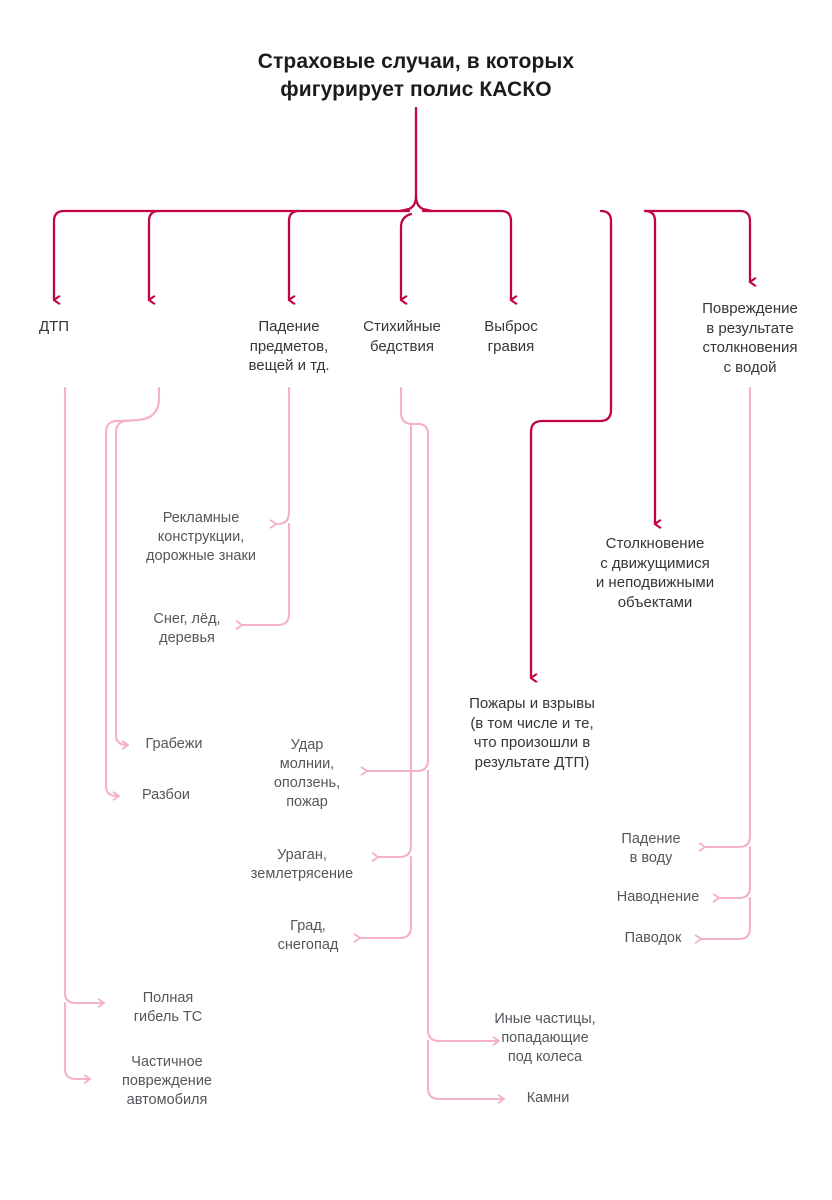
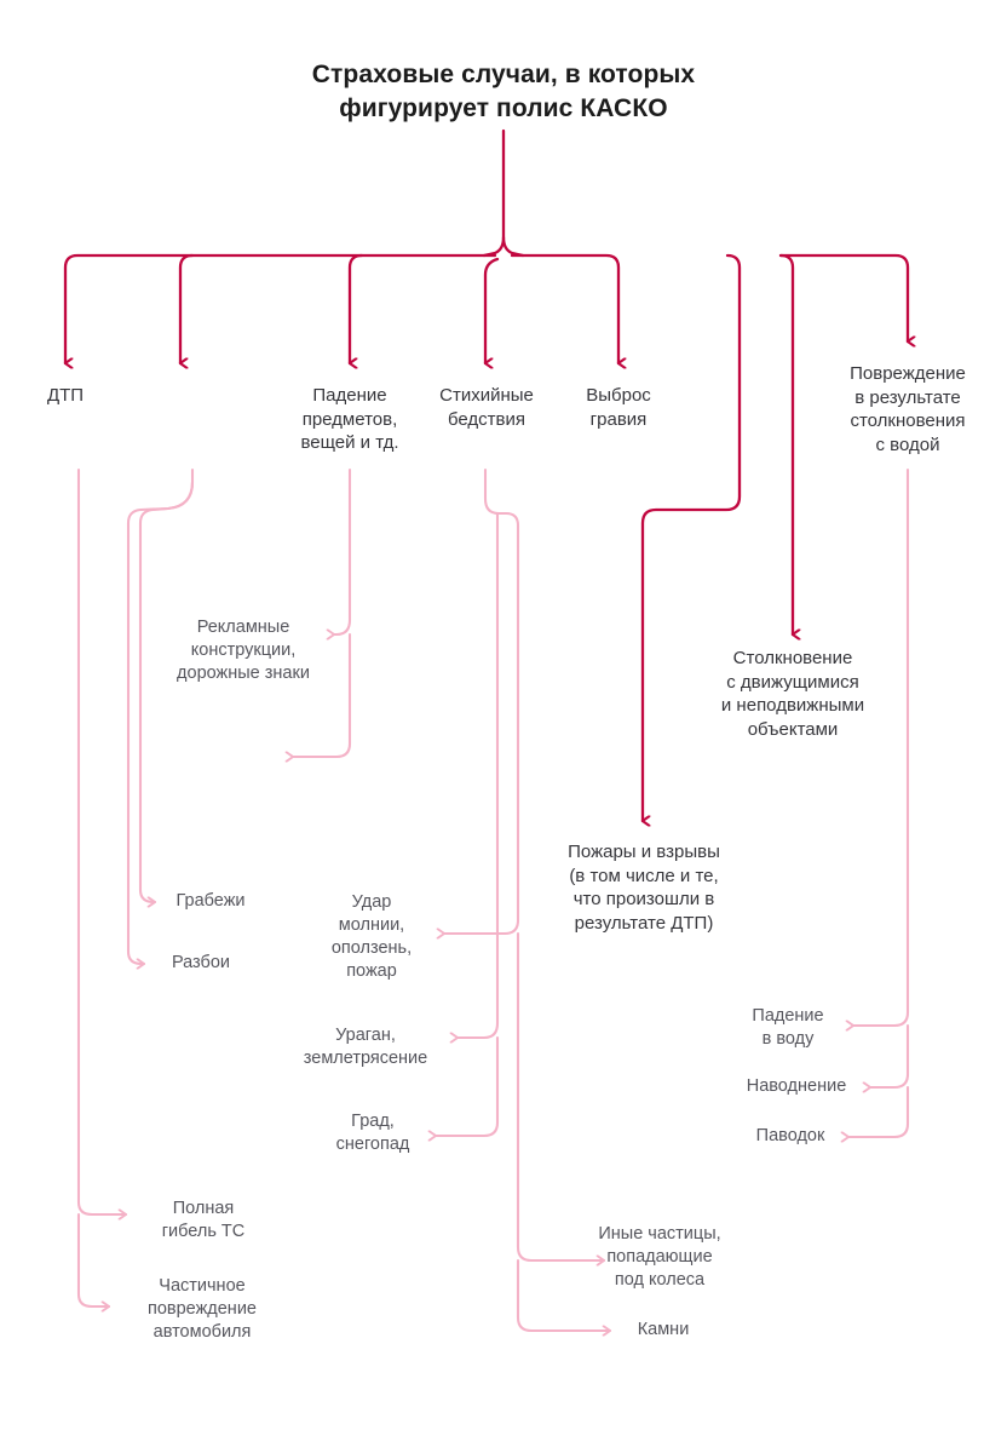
  Страховые случаи, в которых
  фигурирует полис КАСКО
  ДТП
  Падение
  предметов,
  вещей и тд.
  Стихийные
  бедствия
  Выброс
  гравия
  Повреждение
  в результате
  столкновения
  с водой
  Столкновение
  с движущимися
  и неподвижными
  объектами
  Пожары и взрывы
  (в том числе и те,
  что произошли в
  результате ДТП)
  Рекламные
  конструкции,
  дорожные знаки
- Снег, лёд,
- деревья
  Грабежи
  Разбои
  Удар
  молнии,
  оползень,
  пожар
  Ураган,
  землетрясение
  Град,
  снегопад
  Полная
  гибель ТС
  Частичное
  повреждение
  автомобиля
  Падение
  в воду
  Наводнение
  Паводок
  Иные частицы,
  попадающие
  под колеса
  Камни
